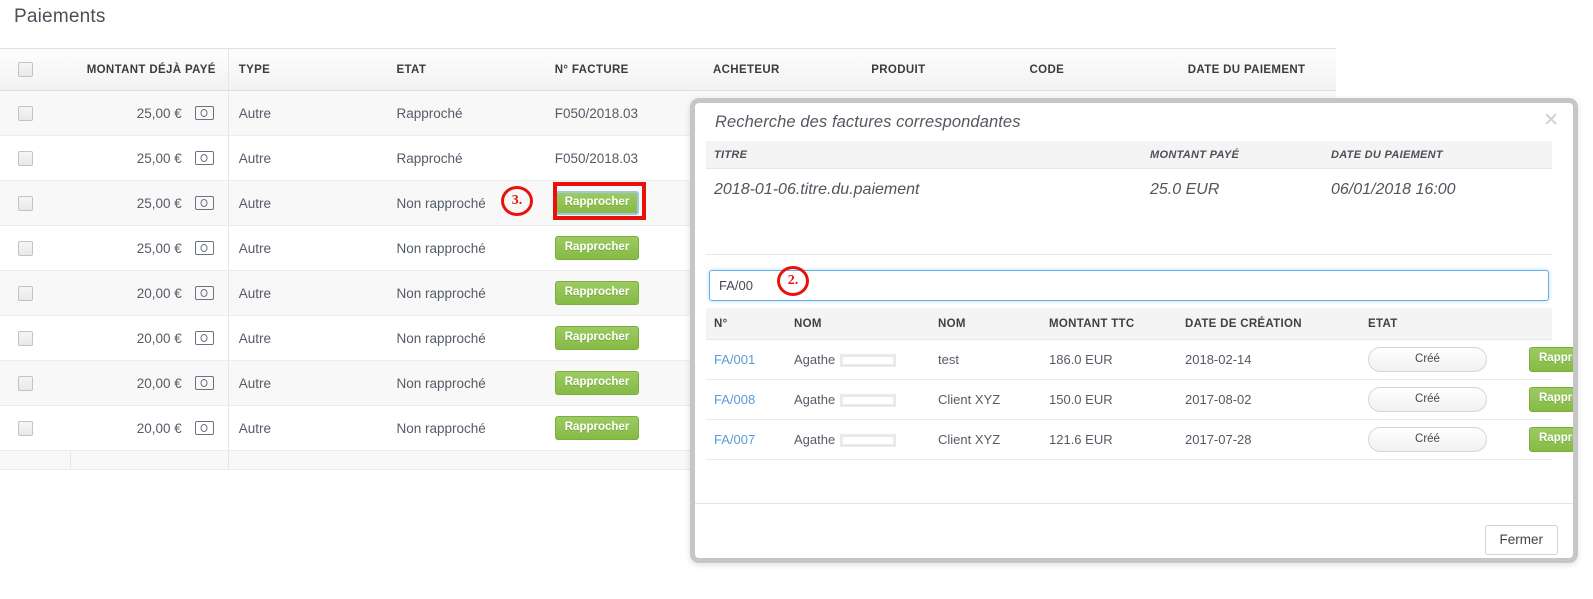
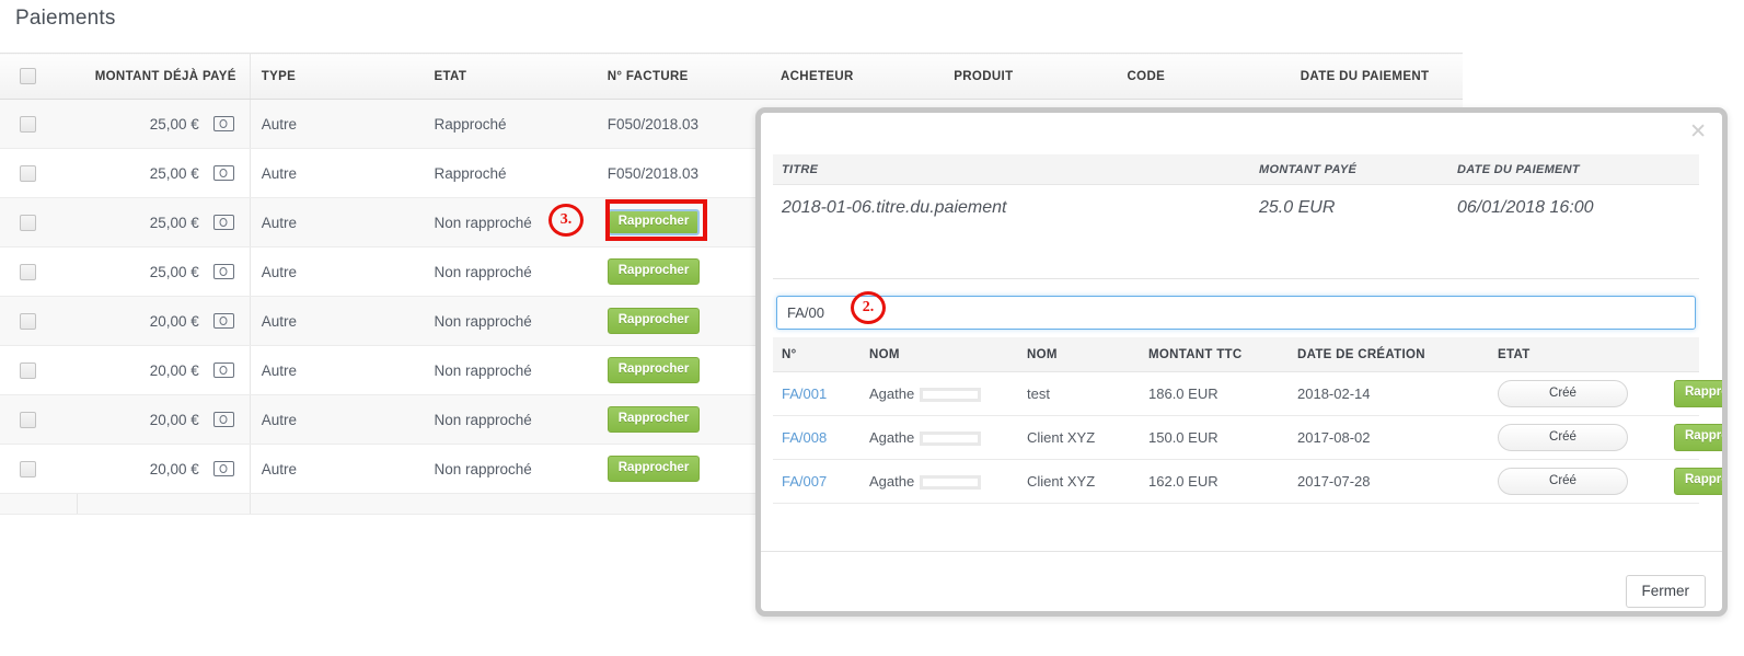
  Paiements
  	MONTANT DÉJÀ PAYÉ	TYPE	ETAT	N° FACTURE	ACHETEUR	PRODUIT	CODE	DATE DU PAIEMENT
  	25,00 €	Autre	Rapproché	F050/2018.03
  	25,00 €	Autre	Rapproché	F050/2018.03
  	25,00 €	Autre	Non rapproché	Rapprocher
  	25,00 €	Autre	Non rapproché	Rapprocher
  	20,00 €	Autre	Non rapproché	Rapprocher
  	20,00 €	Autre	Non rapproché	Rapprocher
  	20,00 €	Autre	Non rapproché	Rapprocher
  	20,00 €	Autre	Non rapproché	Rapprocher
  3.
- Recherche des factures correspondantes
  ✕
  TITRE	MONTANT PAYÉ	DATE DU PAIEMENT
  2018-01-06.titre.du.paiement	25.0 EUR	06/01/2018 16:00
  FA/00
  N°	NOM	NOM	MONTANT TTC	DATE DE CRÉATION	ETAT
  FA/001	Agathe	test	186.0 EUR	2018-02-14	Créé	Rappr
  FA/008	Agathe	Client XYZ	150.0 EUR	2017-08-02	Créé	Rappr
- FA/007	Agathe	Client XYZ	121.6 EUR	2017-07-28	Créé	Rappr
+ FA/007	Agathe	Client XYZ	162.0 EUR	2017-07-28	Créé	Rappr
  Fermer
  2.
